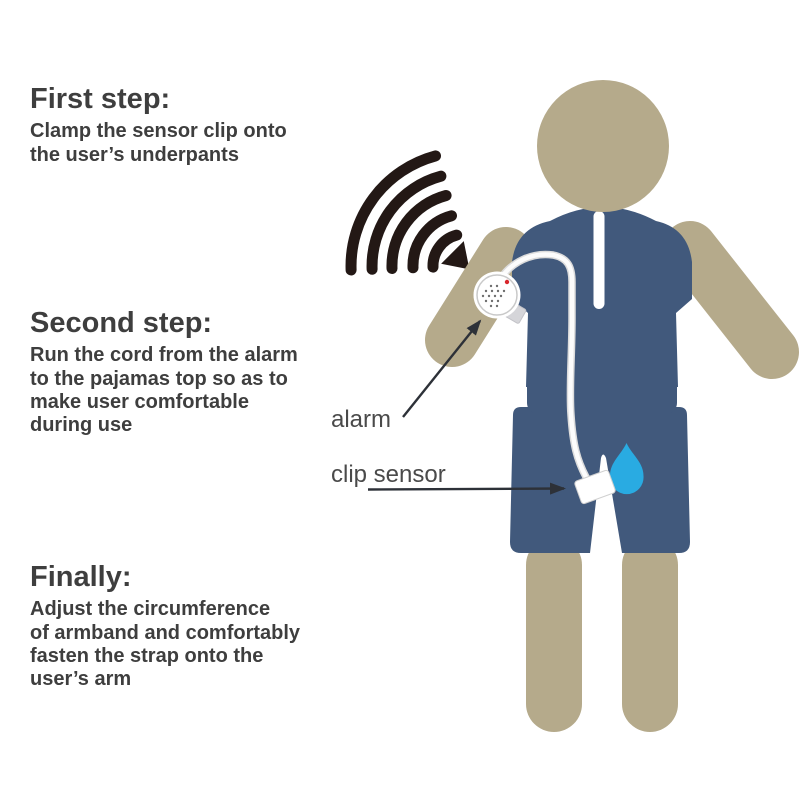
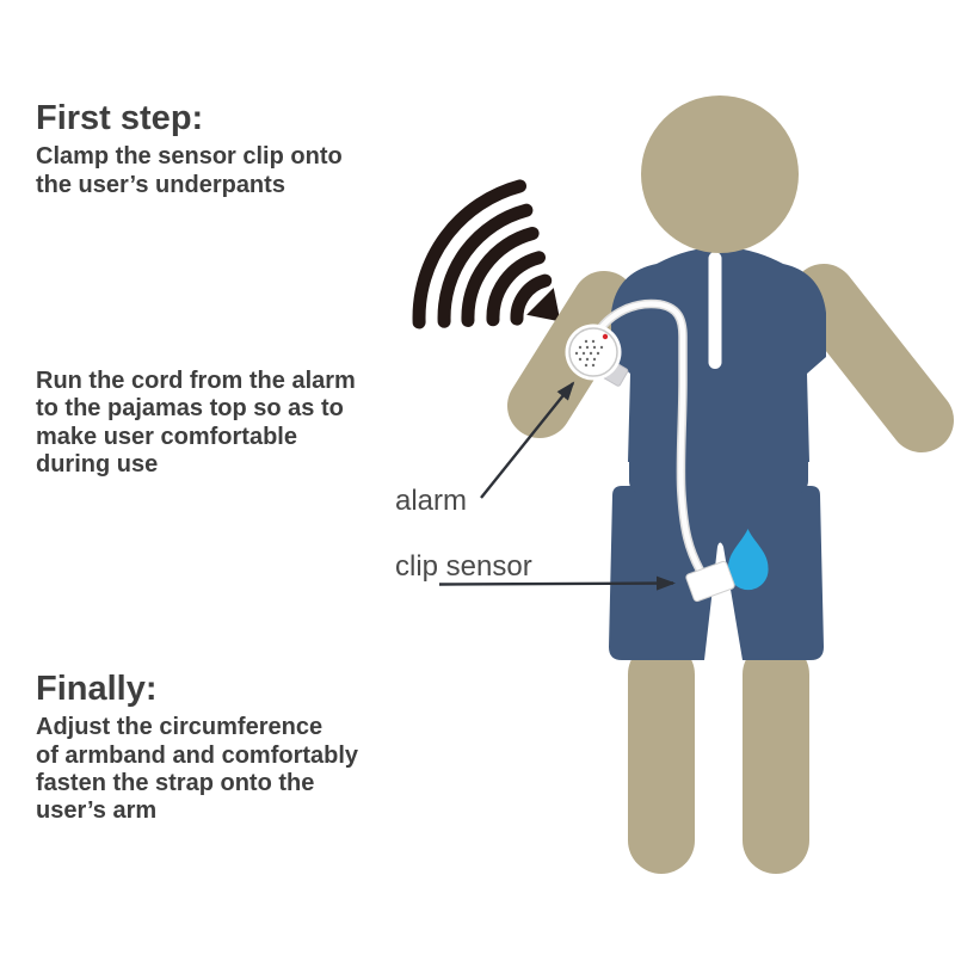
  First step:
  Clamp the sensor clip onto
  the user’s underpants
- Second step:
  Run the cord from the alarm
  to the pajamas top so as to
  make user comfortable
  during use
  Finally:
  Adjust the circumference
  of armband and comfortably
  fasten the strap onto the
  user’s arm
  alarm
  clip sensor
